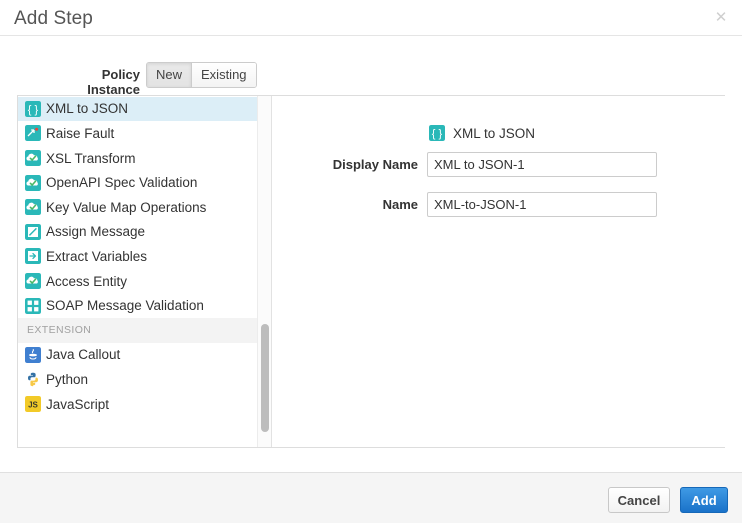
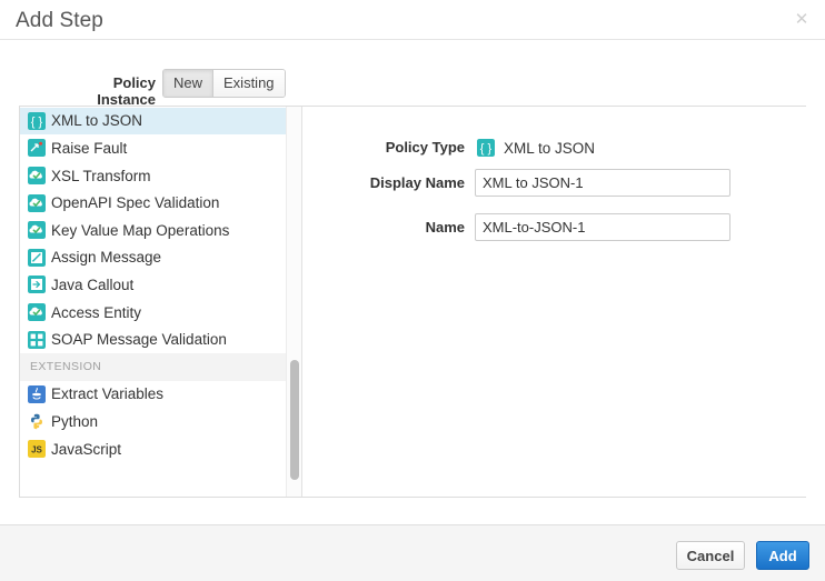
  Add Step
  ✕
  Policy Instance
  New
  Existing
  { }
  XML to JSON
  Raise Fault
  XSL Transform
  OpenAPI Spec Validation
  Key Value Map Operations
  Assign Message
- Extract Variables
+ Java Callout
  Access Entity
  SOAP Message Validation
  EXTENSION
- Java Callout
+ Extract Variables
  Python
  JS
  JavaScript
+ Policy Type
  { }
  XML to JSON
  Display Name
  XML to JSON-1
  Name
  XML-to-JSON-1
  Cancel
  Add
